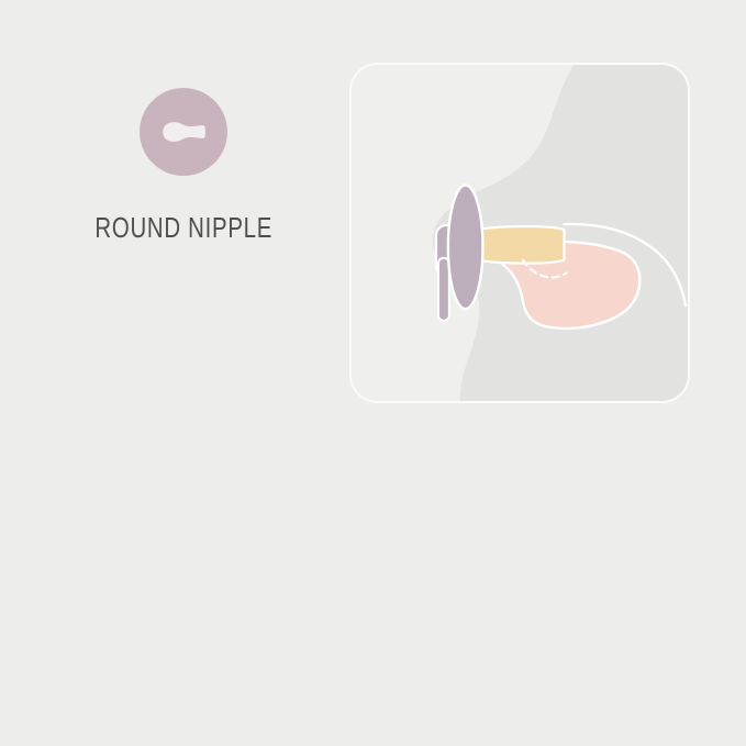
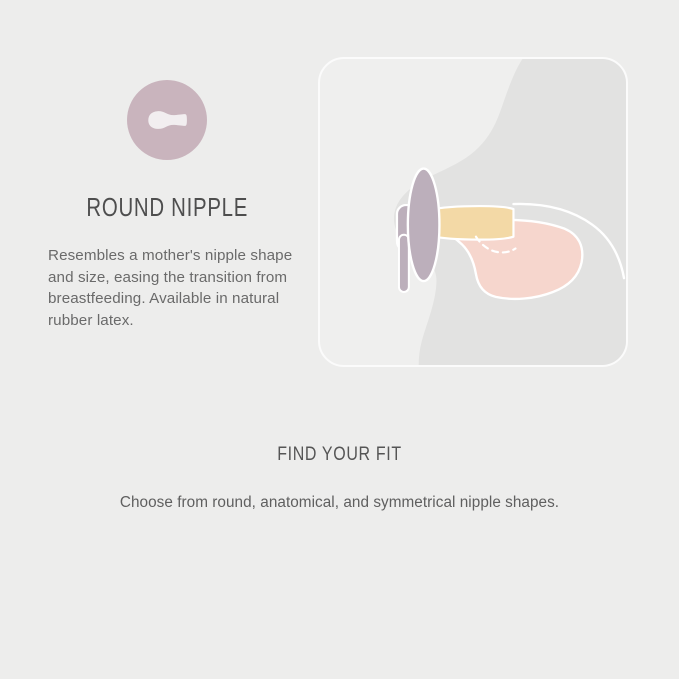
  ROUND NIPPLE
+ Resembles a mother's nipple shape and size, easing the transition from breastfeeding. Available in natural rubber latex.
+ FIND YOUR FIT
+ Choose from round, anatomical, and symmetrical nipple shapes.
